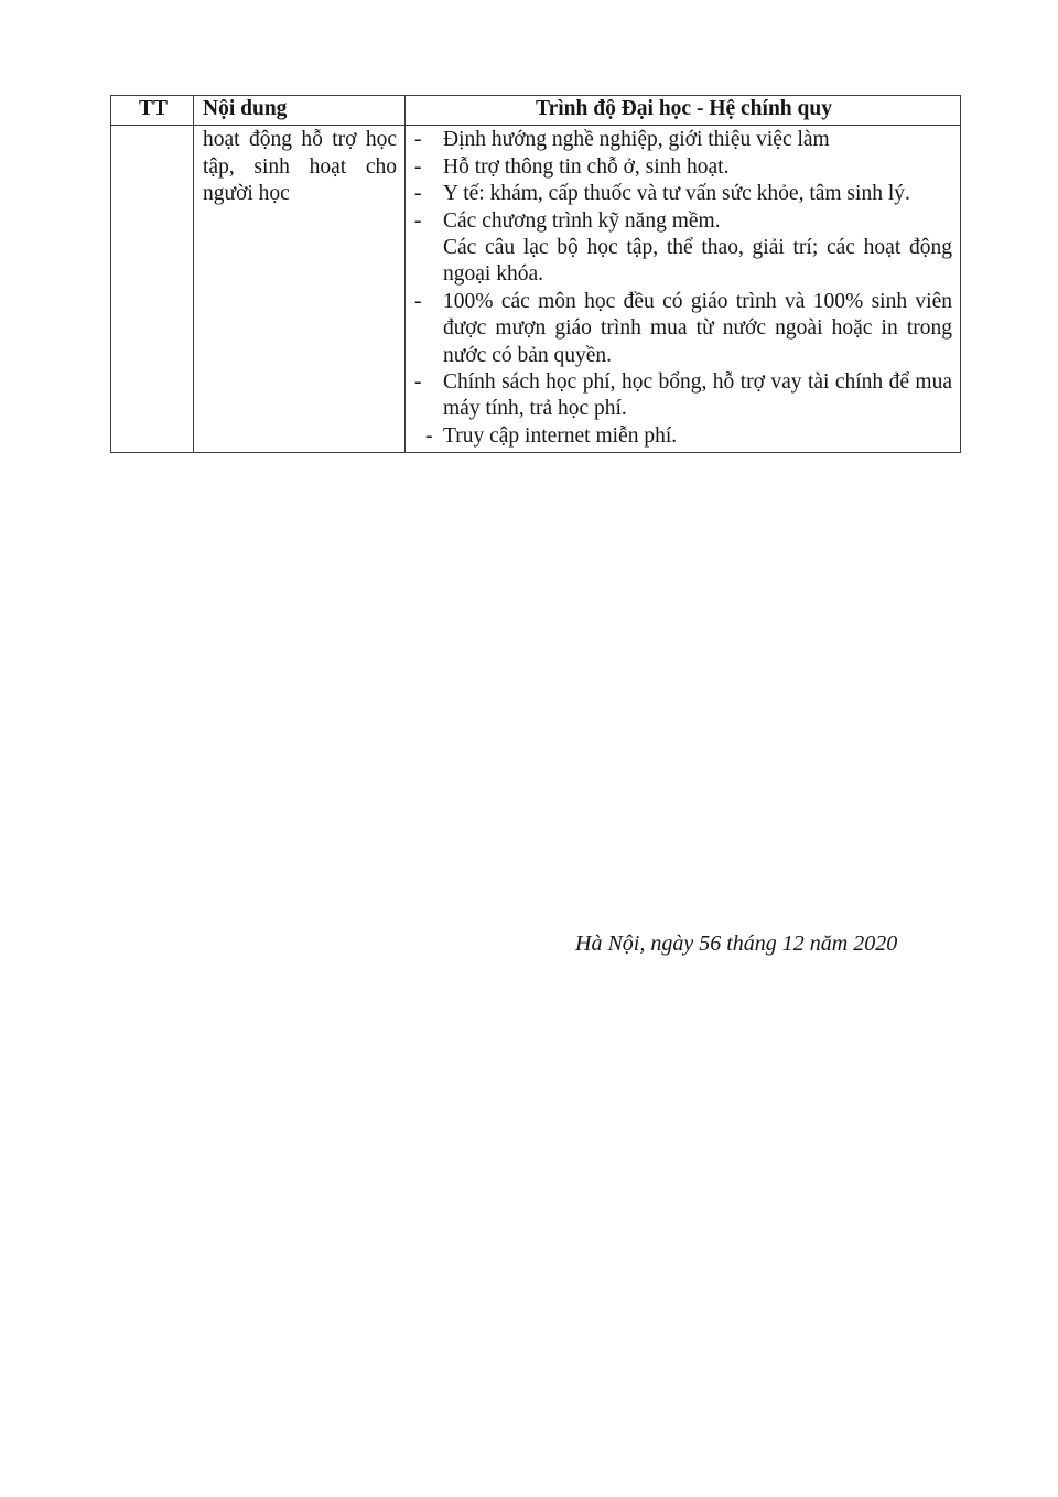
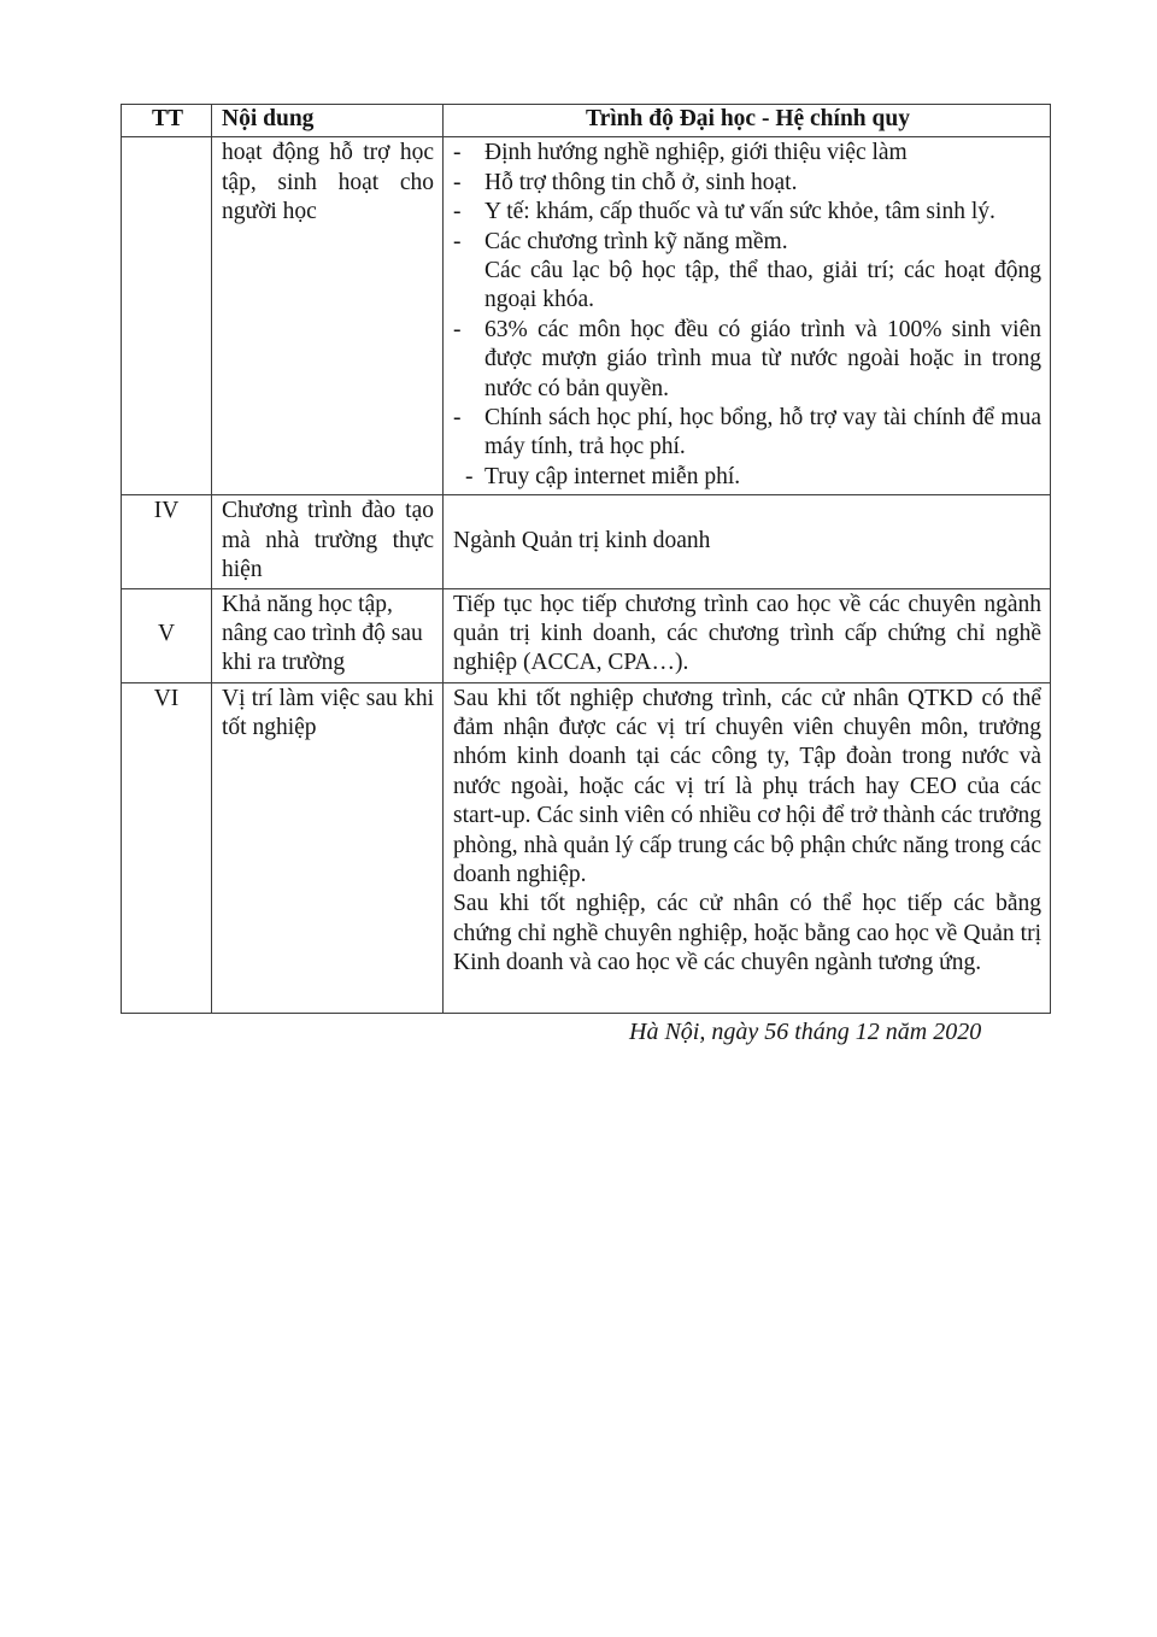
  TT	Nội dung	Trình độ Đại học - Hệ chính quy
- 	hoạt động hỗ trợ học tập, sinh hoạt cho người học	- Định hướng nghề nghiệp, giới thiệu việc làm - Hỗ trợ thông tin chỗ ở, sinh hoạt. - Y tế: khám, cấp thuốc và tư vấn sức khỏe, tâm sinh lý. - Các chương trình kỹ năng mềm. Các câu lạc bộ học tập, thể thao, giải trí; các hoạt động ngoại khóa. - 100% các môn học đều có giáo trình và 100% sinh viên được mượn giáo trình mua từ nước ngoài hoặc in trong nước có bản quyền. - Chính sách học phí, học bổng, hỗ trợ vay tài chính để mua máy tính, trả học phí. - Truy cập internet miễn phí.
+ 	hoạt động hỗ trợ học tập, sinh hoạt cho người học	- Định hướng nghề nghiệp, giới thiệu việc làm - Hỗ trợ thông tin chỗ ở, sinh hoạt. - Y tế: khám, cấp thuốc và tư vấn sức khỏe, tâm sinh lý. - Các chương trình kỹ năng mềm. Các câu lạc bộ học tập, thể thao, giải trí; các hoạt động ngoại khóa. - 63% các môn học đều có giáo trình và 100% sinh viên được mượn giáo trình mua từ nước ngoài hoặc in trong nước có bản quyền. - Chính sách học phí, học bổng, hỗ trợ vay tài chính để mua máy tính, trả học phí. - Truy cập internet miễn phí.
+ IV	Chương trình đào tạo mà nhà trường thực hiện	Ngành Quản trị kinh doanh
+ V	Khả năng học tập, nâng cao trình độ sau khi ra trường	Tiếp tục học tiếp chương trình cao học về các chuyên ngành quản trị kinh doanh, các chương trình cấp chứng chỉ nghề nghiệp (ACCA, CPA…).
+ VI	Vị trí làm việc sau khi tốt nghiệp	Sau khi tốt nghiệp chương trình, các cử nhân QTKD có thể đảm nhận được các vị trí chuyên viên chuyên môn, trưởng nhóm kinh doanh tại các công ty, Tập đoàn trong nước và nước ngoài, hoặc các vị trí là phụ trách hay CEO của các start-up. Các sinh viên có nhiều cơ hội để trở thành các trưởng phòng, nhà quản lý cấp trung các bộ phận chức năng trong các doanh nghiệp. Sau khi tốt nghiệp, các cử nhân có thể học tiếp các bằng chứng chỉ nghề chuyên nghiệp, hoặc bằng cao học về Quản trị Kinh doanh và cao học về các chuyên ngành tương ứng.
  Hà Nội, ngày 56 tháng 12 năm 2020
